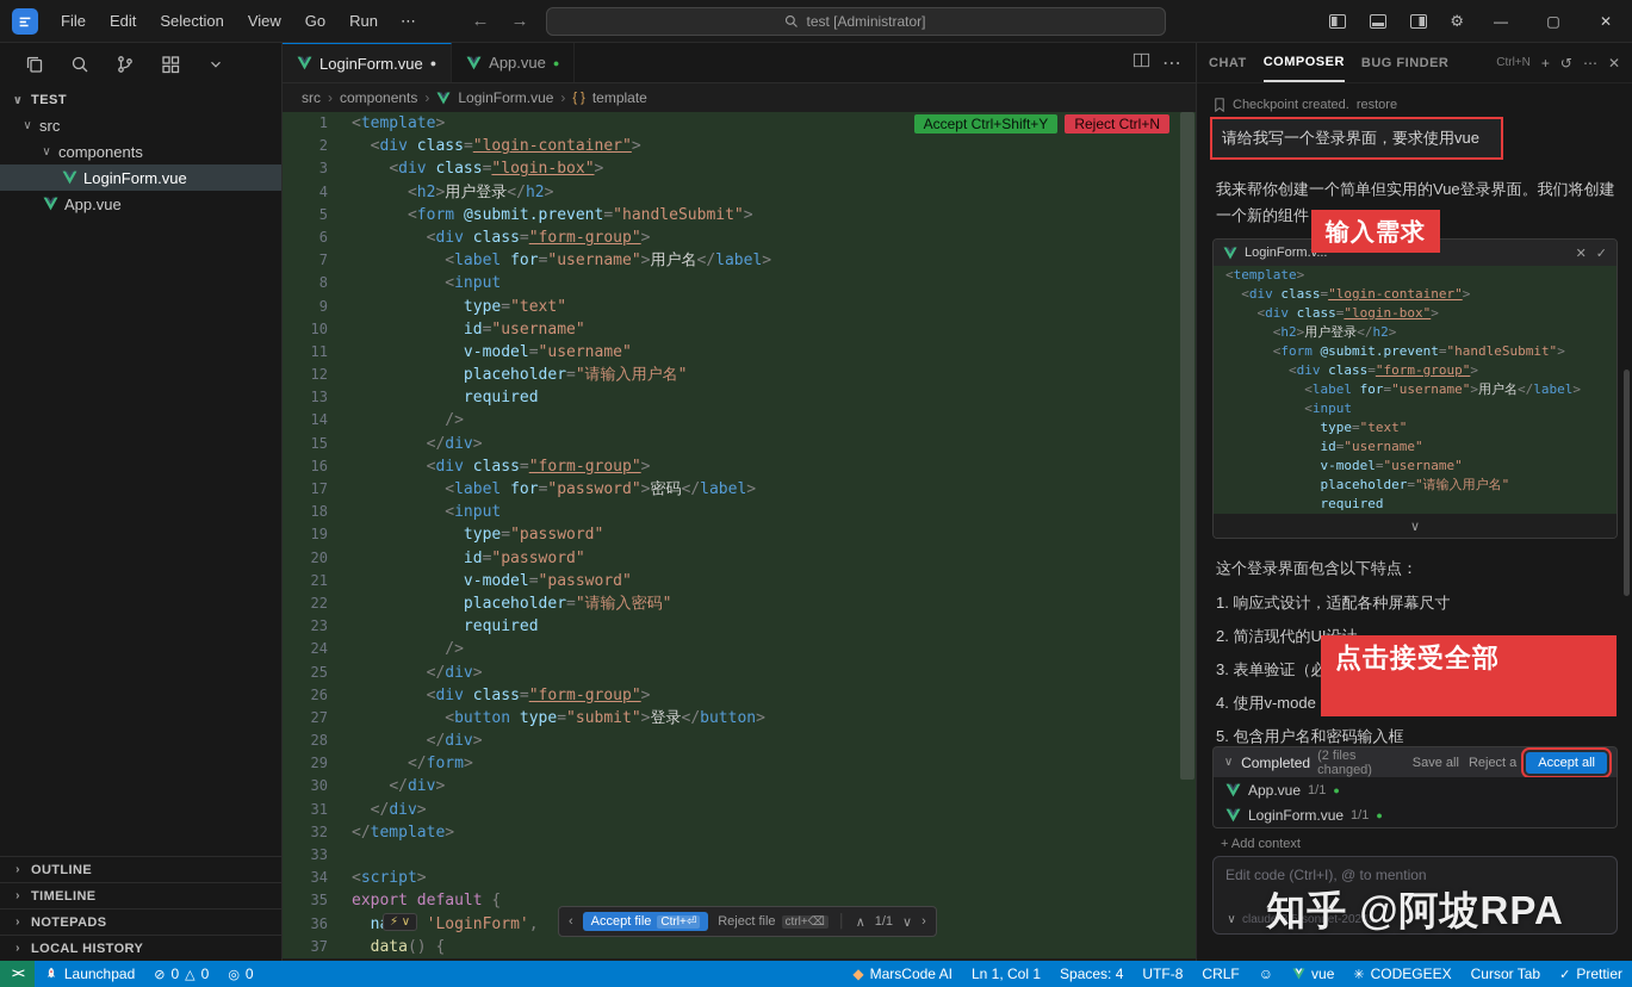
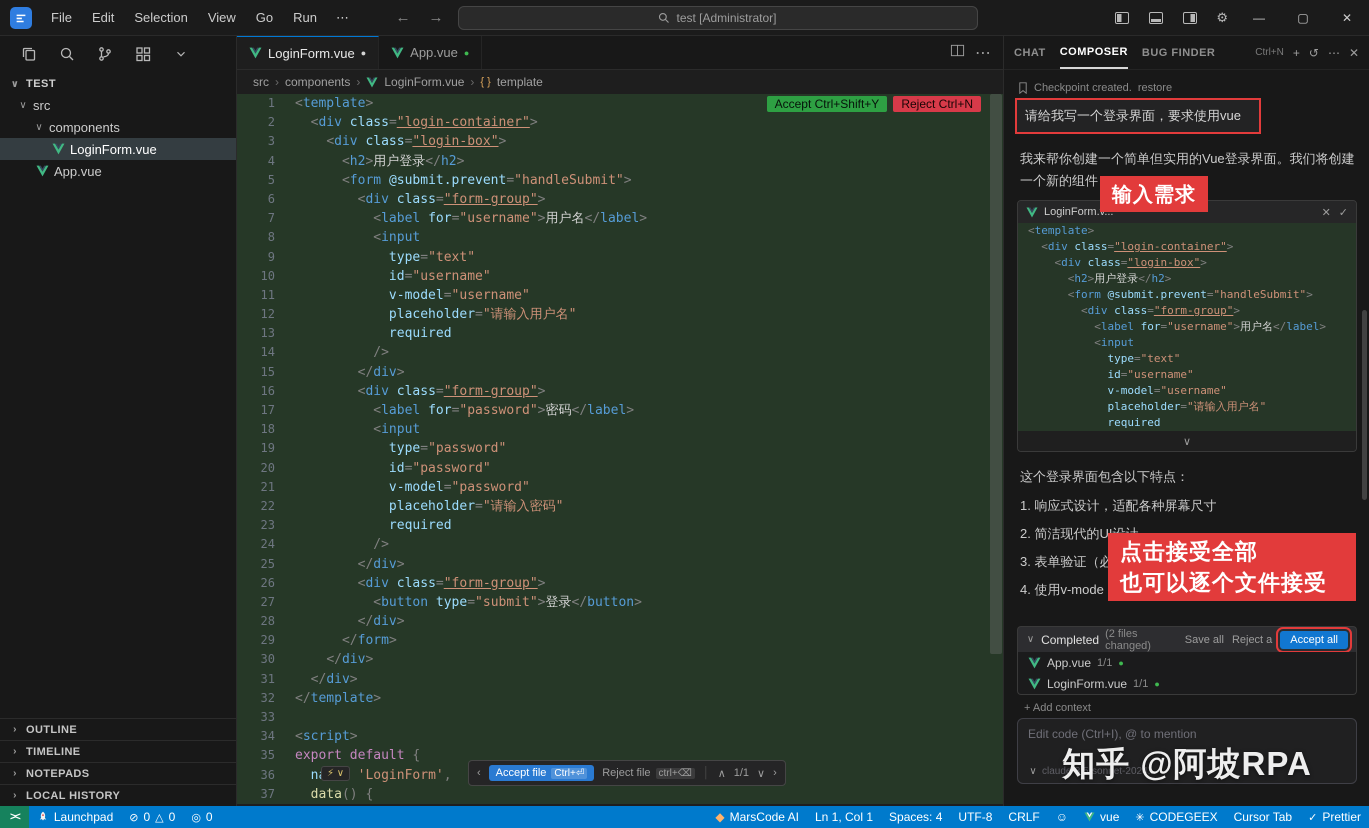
  File
  Edit
  Selection
  View
  Go
  Run
  ⋯
  ←
  →
  test [Administrator]
  ⚙
  —
  ▢
  ✕
  ∨
  TEST
  ∨
  src
  ∨
  components
  LoginForm.vue
  App.vue
  ›
  OUTLINE
  ›
  TIMELINE
  ›
  NOTEPADS
  ›
  LOCAL HISTORY
  LoginForm.vue
  ●
  App.vue
  ●
  ⋯
  src
  ›
  components
  ›
  LoginForm.vue
  ›
  { }
  template
  Accept Ctrl+Shift+Y
  Reject Ctrl+N
  1
  <template>
  2
  <div class="login-container">
  3
  <div class="login-box">
  4
  <h2>用户登录</h2>
  5
  <form @submit.prevent="handleSubmit">
  6
  <div class="form-group">
  7
  <label for="username">用户名</label>
  8
  <input
  9
  type="text"
  10
  id="username"
  11
  v-model="username"
  12
  placeholder="请输入用户名"
  13
  required
  14
  />
  15
  </div>
  16
  <div class="form-group">
  17
  <label for="password">密码</label>
  18
  <input
  19
  type="password"
  20
  id="password"
  21
  v-model="password"
  22
  placeholder="请输入密码"
  23
  required
  24
  />
  25
  </div>
  26
  <div class="form-group">
  27
  <button type="submit">登录</button>
  28
  </div>
  29
  </form>
  30
  </div>
  31
  </div>
  32
  </template>
  33
  34
  <script>
  35
  export default {
  36
  n 'LoginForm',
  37
  data() {
  ⚡ ∨
  ‹
  Accept file
  Ctrl+⏎
  Reject file
  ctrl+⌫
  ∧
  1/1
  ∨
  ›
  CHAT
  COMPOSER
  BUG FINDER
  Ctrl+N
  +
  ↺
  ⋯
  ✕
  Checkpoint created.
  restore
  请给我写一个登录界面，要求使用vue
  我来帮你创建一个简单但实用的Vue登录界面。我们将创建一个新的组件
  输入需求
  LoginForm.v...
  ✕
  ✓
  <template>
  <div class="login-container">
  <div class="login-box">
  <h2>用户登录</h2>
  <form @submit.prevent="handleSubmit">
  <div class="form-group">
  <label for="username">用户名</label>
  <input
  type="text"
  id="username"
  v-model="username"
  placeholder="请输入用户名"
  required
  ∨
  这个登录界面包含以下特点：
  1. 响应式设计，适配各种屏幕尺寸
  2. 简洁现代的U
  3. 表单验证（必
  4. 使用v-mode
- 5. 包含用户名和密码输入框
  点击接受全部
+ 也可以逐个文件接受
  ∨
  Completed
  (2 files changed)
  Save all
  Reject a
  Accept all
  App.vue
  1/1
  ●
  LoginForm.vue
  1/1
  ●
  + Add context
  Edit code (Ctrl+I), @ to mention
  ∨
  claude-3.5-sonnet-2024...
  知乎 @阿坡RPA
  ><
  Launchpad
  ⊘
  0
  △
  0
  ◎
  0
  ◆
  MarsCode AI
  Ln 1, Col 1
  Spaces: 4
  UTF-8
  CRLF
  ☺
  vue
  ✳
  CODEGEEX
  Cursor Tab
  ✓
  Prettier
